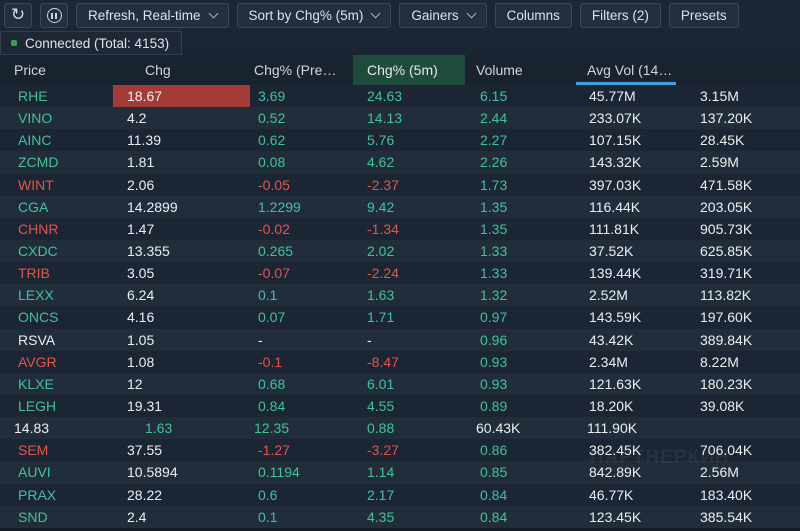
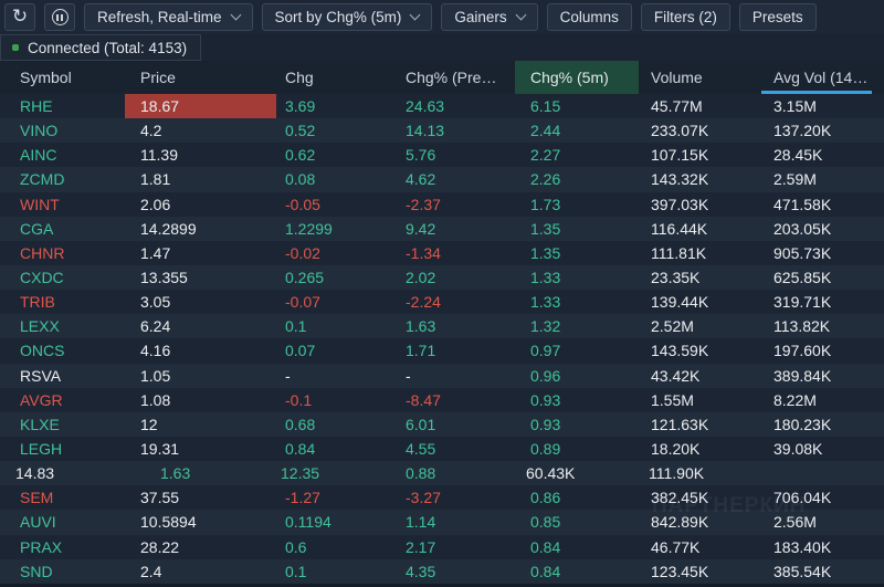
  ↻
  Refresh, Real-time
  Sort by Chg% (5m)
  Gainers
  Columns
  Filters (2)
  Presets
  Connected (Total: 4153)
+ Symbol
  Price
  Chg
  Chg% (Pre…
  Chg% (5m)
  Volume
  Avg Vol (14…
  RHE
  18.67
  3.69
  24.63
  6.15
  45.77M
  3.15M
  VINO
  4.2
  0.52
  14.13
  2.44
  233.07K
  137.20K
  AINC
  11.39
  0.62
  5.76
  2.27
  107.15K
  28.45K
  ZCMD
  1.81
  0.08
  4.62
  2.26
  143.32K
  2.59M
  WINT
  2.06
  -0.05
  -2.37
  1.73
  397.03K
  471.58K
  CGA
  14.2899
  1.2299
  9.42
  1.35
  116.44K
  203.05K
  CHNR
  1.47
  -0.02
  -1.34
  1.35
  111.81K
  905.73K
  CXDC
  13.355
  0.265
  2.02
  1.33
- 37.52K
+ 23.35K
  625.85K
  TRIB
  3.05
  -0.07
  -2.24
  1.33
  139.44K
  319.71K
  LEXX
  6.24
  0.1
  1.63
  1.32
  2.52M
  113.82K
  ONCS
  4.16
  0.07
  1.71
  0.97
  143.59K
  197.60K
  RSVA
  1.05
  -
  -
  0.96
  43.42K
  389.84K
  AVGR
  1.08
  -0.1
  -8.47
  0.93
- 2.34M
+ 1.55M
  8.22M
  KLXE
  12
  0.68
  6.01
  0.93
  121.63K
  180.23K
  LEGH
  19.31
  0.84
  4.55
  0.89
  18.20K
  39.08K
  14.83
  1.63
  12.35
  0.88
  60.43K
  111.90K
  SEM
  37.55
  -1.27
  -3.27
  0.86
  382.45K
  706.04K
  AUVI
  10.5894
  0.1194
  1.14
  0.85
  842.89K
  2.56M
  PRAX
  28.22
  0.6
  2.17
  0.84
  46.77K
  183.40K
  SND
  2.4
  0.1
  4.35
  0.84
  123.45K
  385.54K
  ПАРТНЕРКИН
